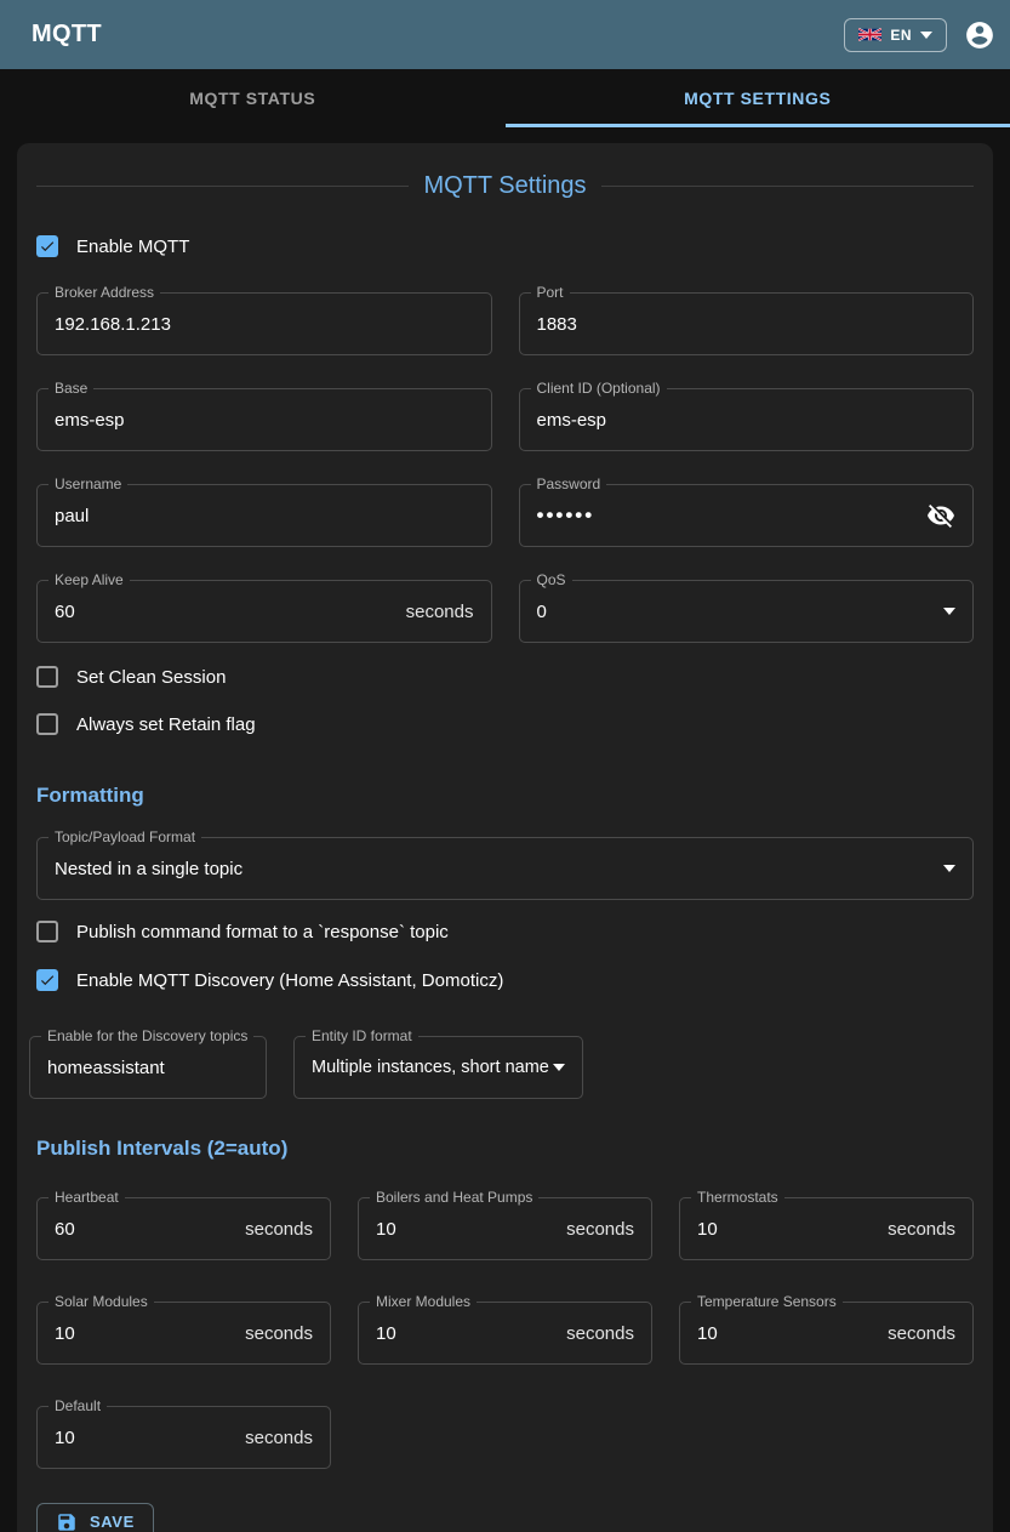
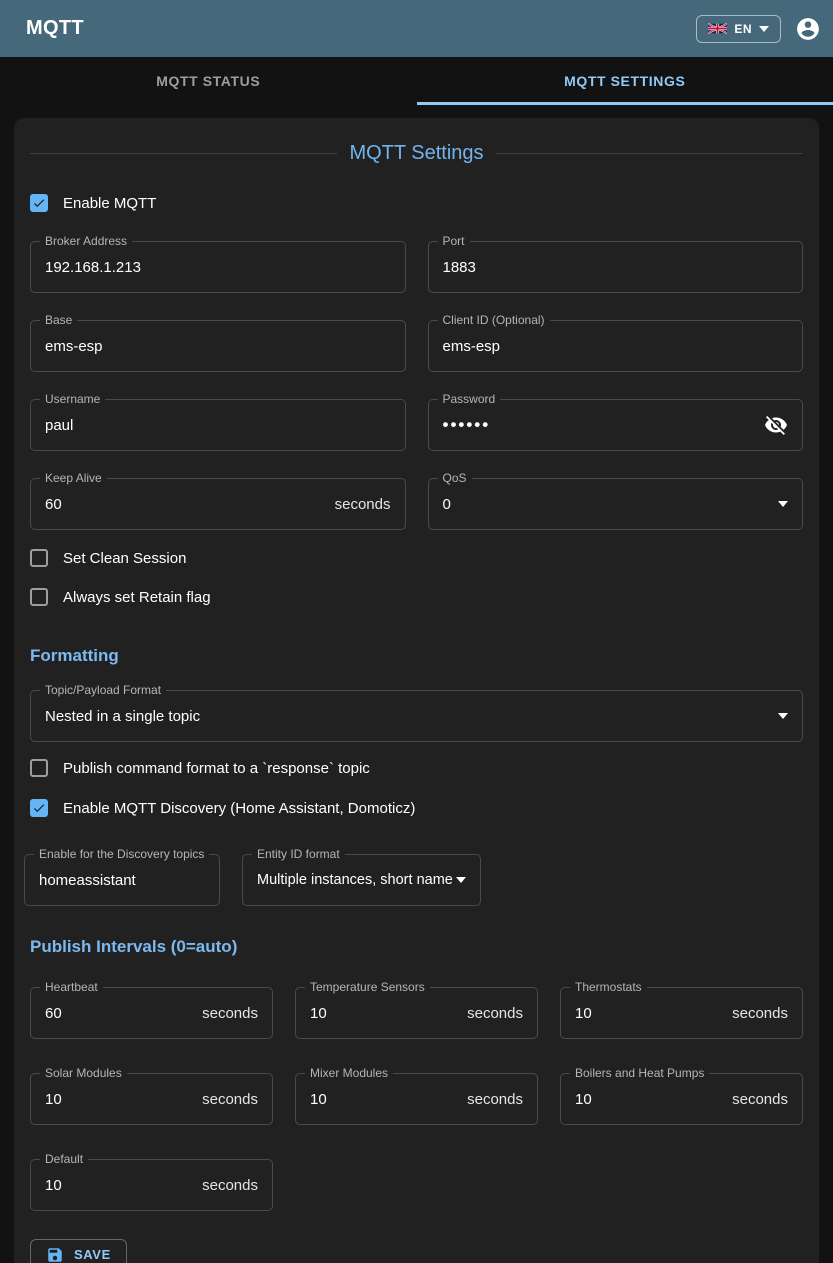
  MQTT
  EN
  MQTT STATUS
  MQTT SETTINGS
  MQTT Settings
  Enable MQTT
  Broker Address
  192.168.1.213
  Port
  1883
  Base
  ems-esp
  Client ID (Optional)
  ems-esp
  Username
  paul
  Password
  ••••••
  Keep Alive
  60
  seconds
  QoS
  0
  Set Clean Session
  Always set Retain flag
  Formatting
  Topic/Payload Format
  Nested in a single topic
  Publish command format to a `response` topic
  Enable MQTT Discovery (Home Assistant, Domoticz)
  Enable for the Discovery topics
  homeassistant
  Entity ID format
  Multiple instances, short name
- Publish Intervals (2=auto)
+ Publish Intervals (0=auto)
  Heartbeat
  60
  seconds
- Boilers and Heat Pumps
+ Temperature Sensors
  10
  seconds
  Thermostats
  10
  seconds
  Solar Modules
  10
  seconds
  Mixer Modules
  10
  seconds
- Temperature Sensors
+ Boilers and Heat Pumps
  10
  seconds
  Default
  10
  seconds
  SAVE
